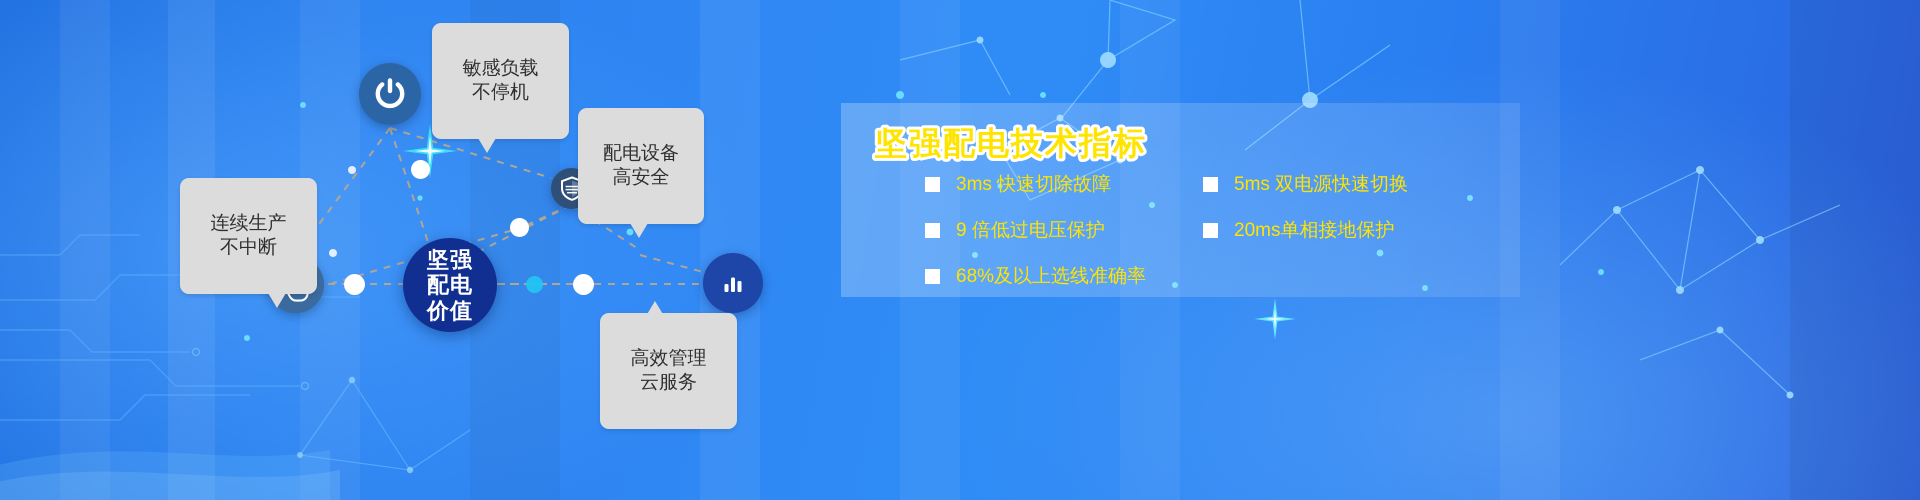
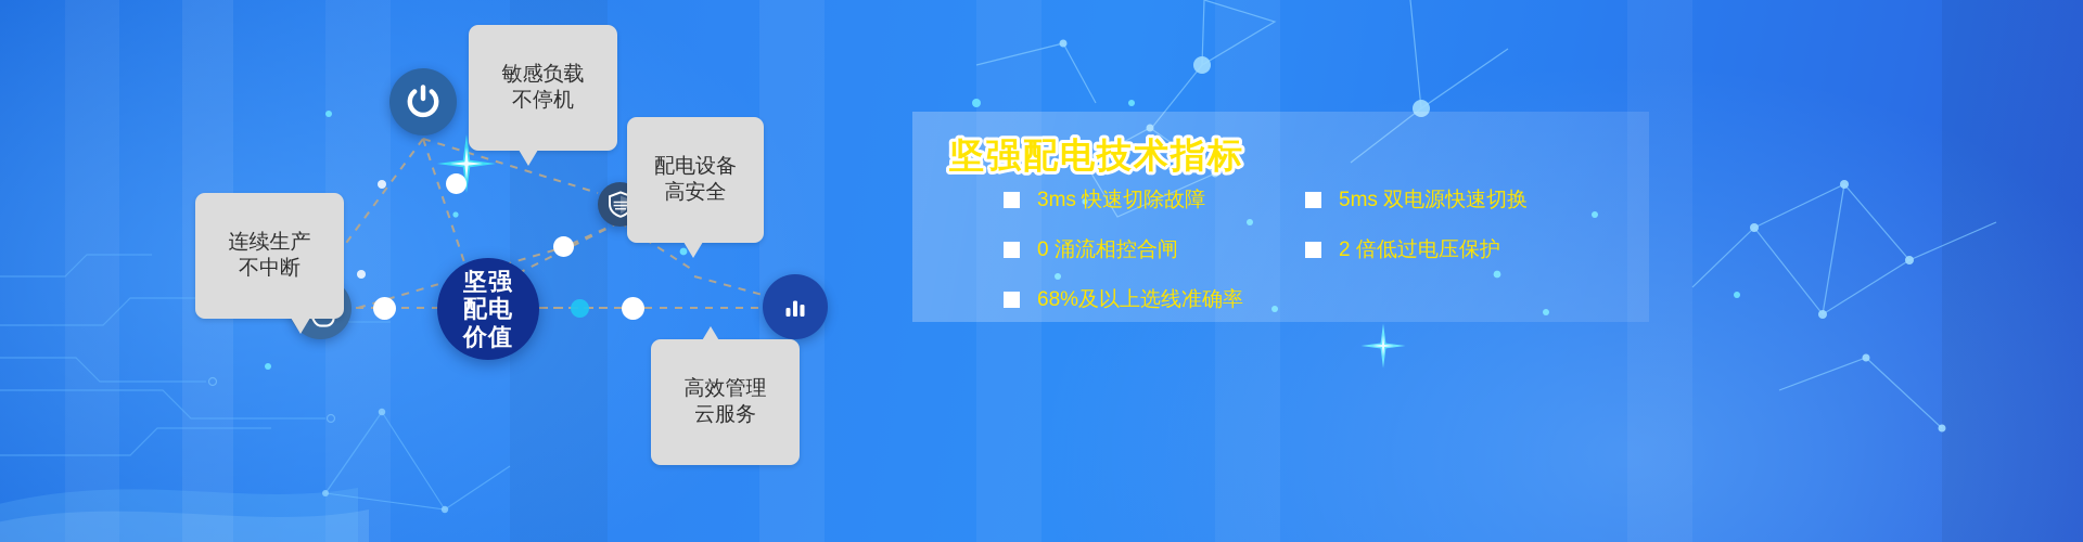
  坚强
  配电
  价值
  敏感负载
  不停机
  配电设备
  高安全
  连续生产
  不中断
  高效管理
  云服务
  坚强配电技术指标
  3ms 快速切除故障
  5ms 双电源快速切换
+ 0 涌流相控合闸
- 9 倍低过电压保护
+ 2 倍低过电压保护
- 20ms单相接地保护
  68%及以上选线准确率
